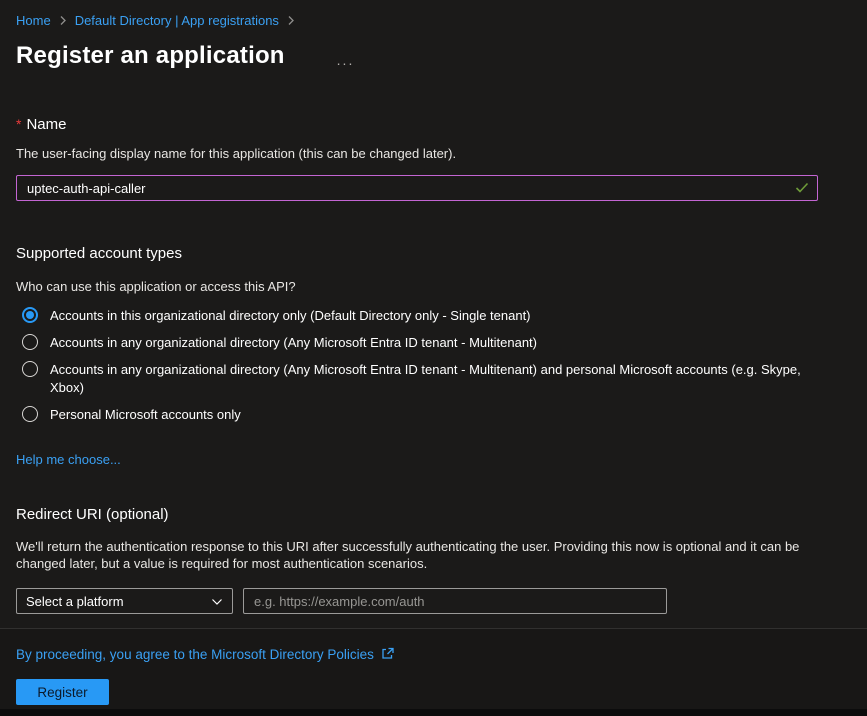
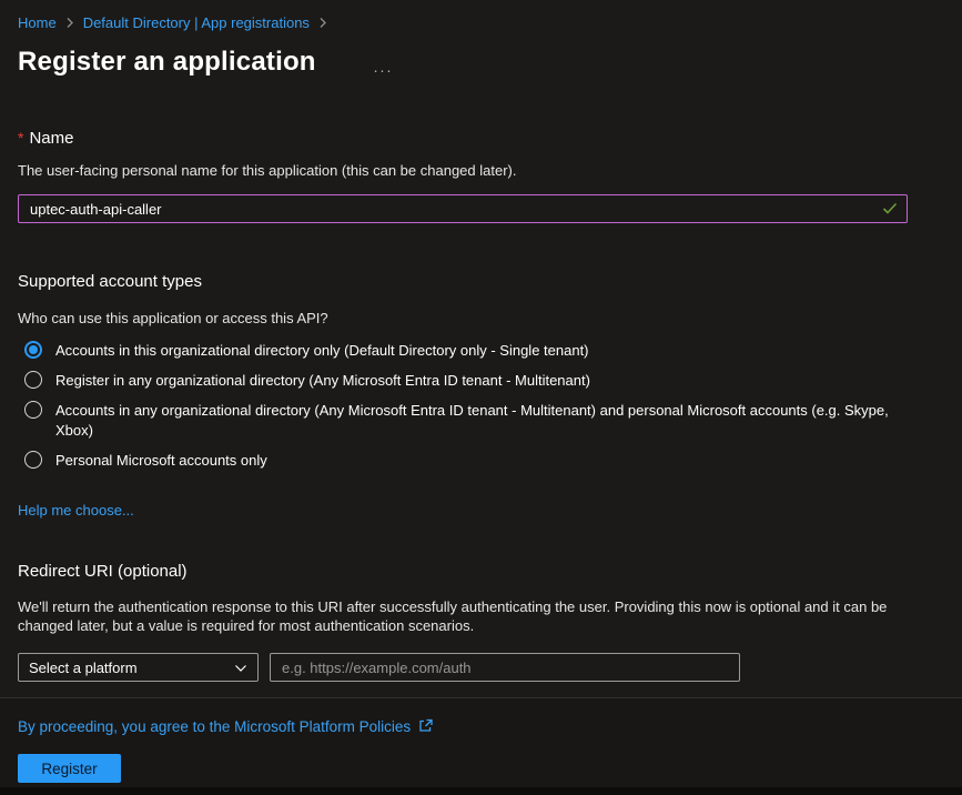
  Home
  Default Directory | App registrations
  Register an application
  ...
  * Name
- The user-facing display name for this application (this can be changed later).
+ The user-facing personal name for this application (this can be changed later).
  uptec-auth-api-caller
  Supported account types
  Who can use this application or access this API?
  Accounts in this organizational directory only (Default Directory only - Single tenant)
- Accounts in any organizational directory (Any Microsoft Entra ID tenant - Multitenant)
+ Register in any organizational directory (Any Microsoft Entra ID tenant - Multitenant)
  Accounts in any organizational directory (Any Microsoft Entra ID tenant - Multitenant) and personal Microsoft accounts (e.g. Skype, Xbox)
  Personal Microsoft accounts only
  Help me choose...
  Redirect URI (optional)
  We'll return the authentication response to this URI after successfully authenticating the user. Providing this now is optional and it can be changed later, but a value is required for most authentication scenarios.
  Select a platform
  e.g. https://example.com/auth
- By proceeding, you agree to the Microsoft Directory Policies
+ By proceeding, you agree to the Microsoft Platform Policies
  Register
